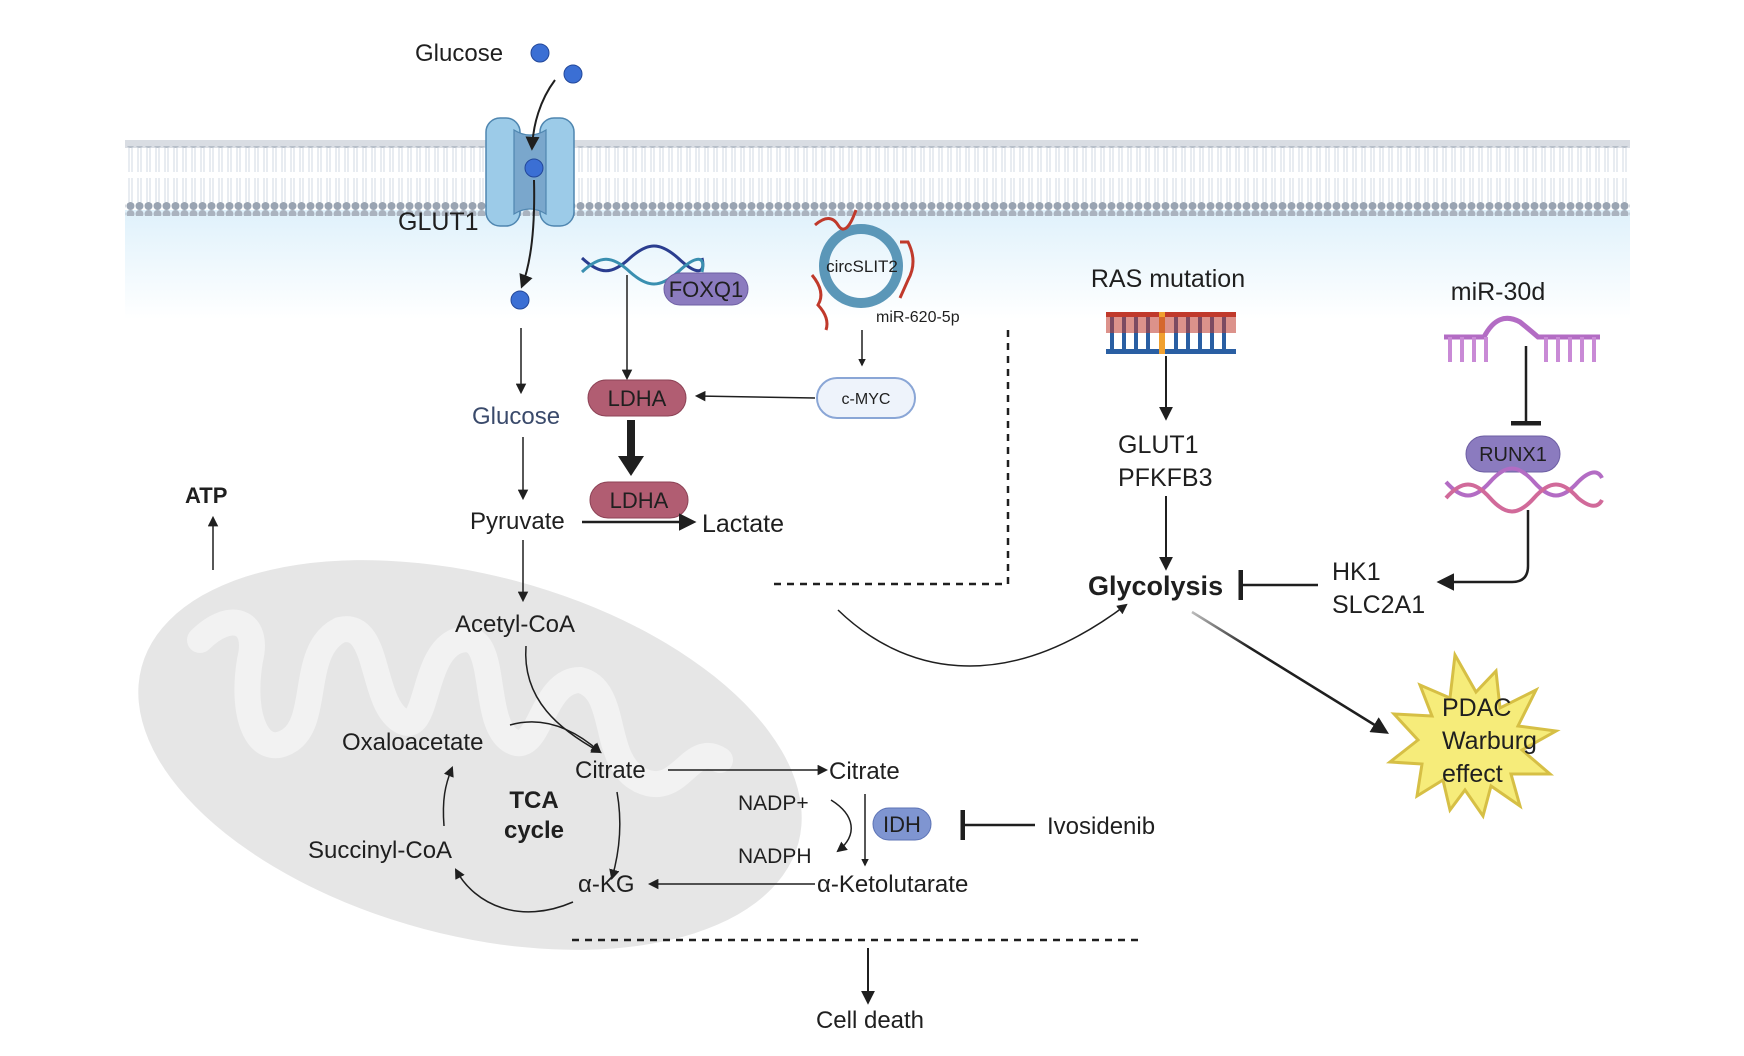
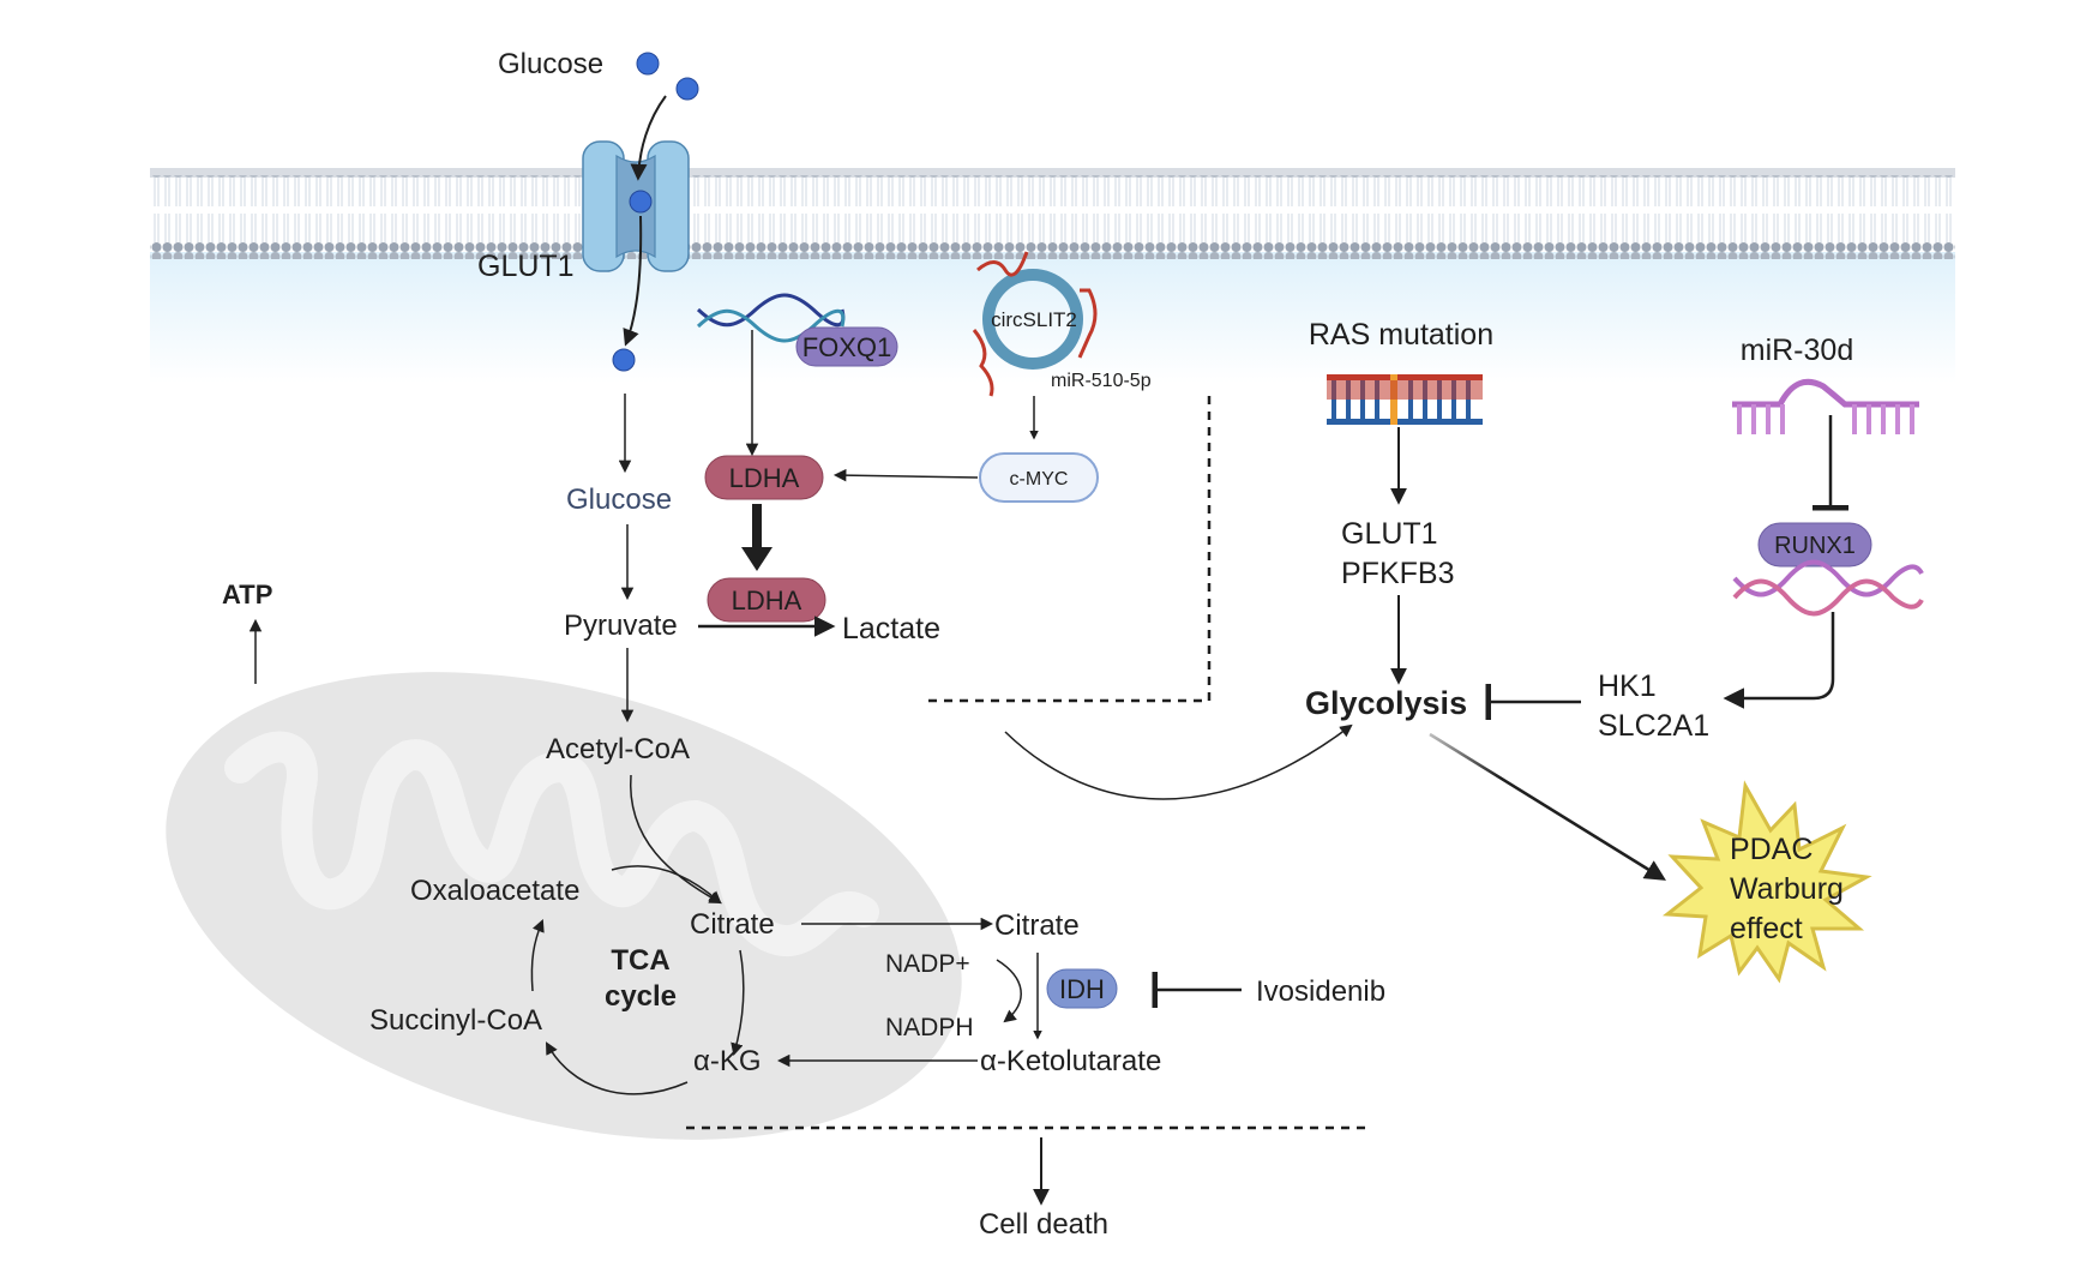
  Glucose
  GLUT1
  FOXQ1
  circSLIT2
- miR-620-5p
+ miR-510-5p
  c-MYC
  LDHA
  LDHA
  Glucose
  Pyruvate
  Lactate
  Acetyl-CoA
  ATP
  Oxaloacetate
  Citrate
  TCA
  cycle
  Succinyl-CoA
  α-KG
  Citrate
  NADP+
  NADPH
  IDH
  Ivosidenib
  α-Ketolutarate
  Cell death
  RAS mutation
  GLUT1
  PFKFB3
  Glycolysis
  miR-30d
  RUNX1
  HK1
  SLC2A1
  PDAC
  Warburg
  effect
